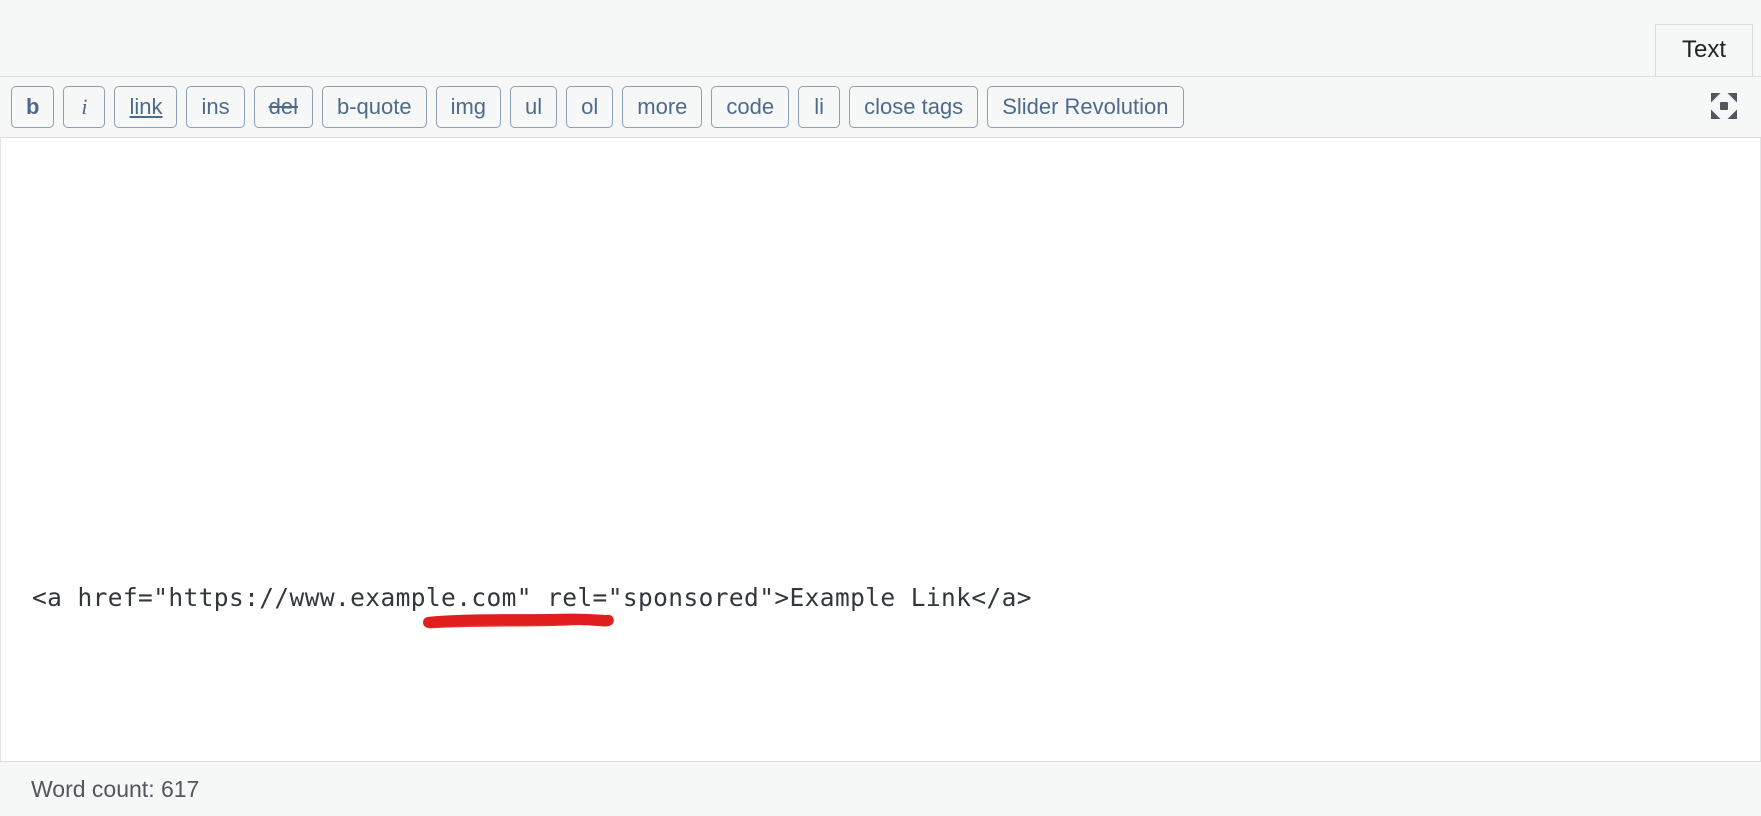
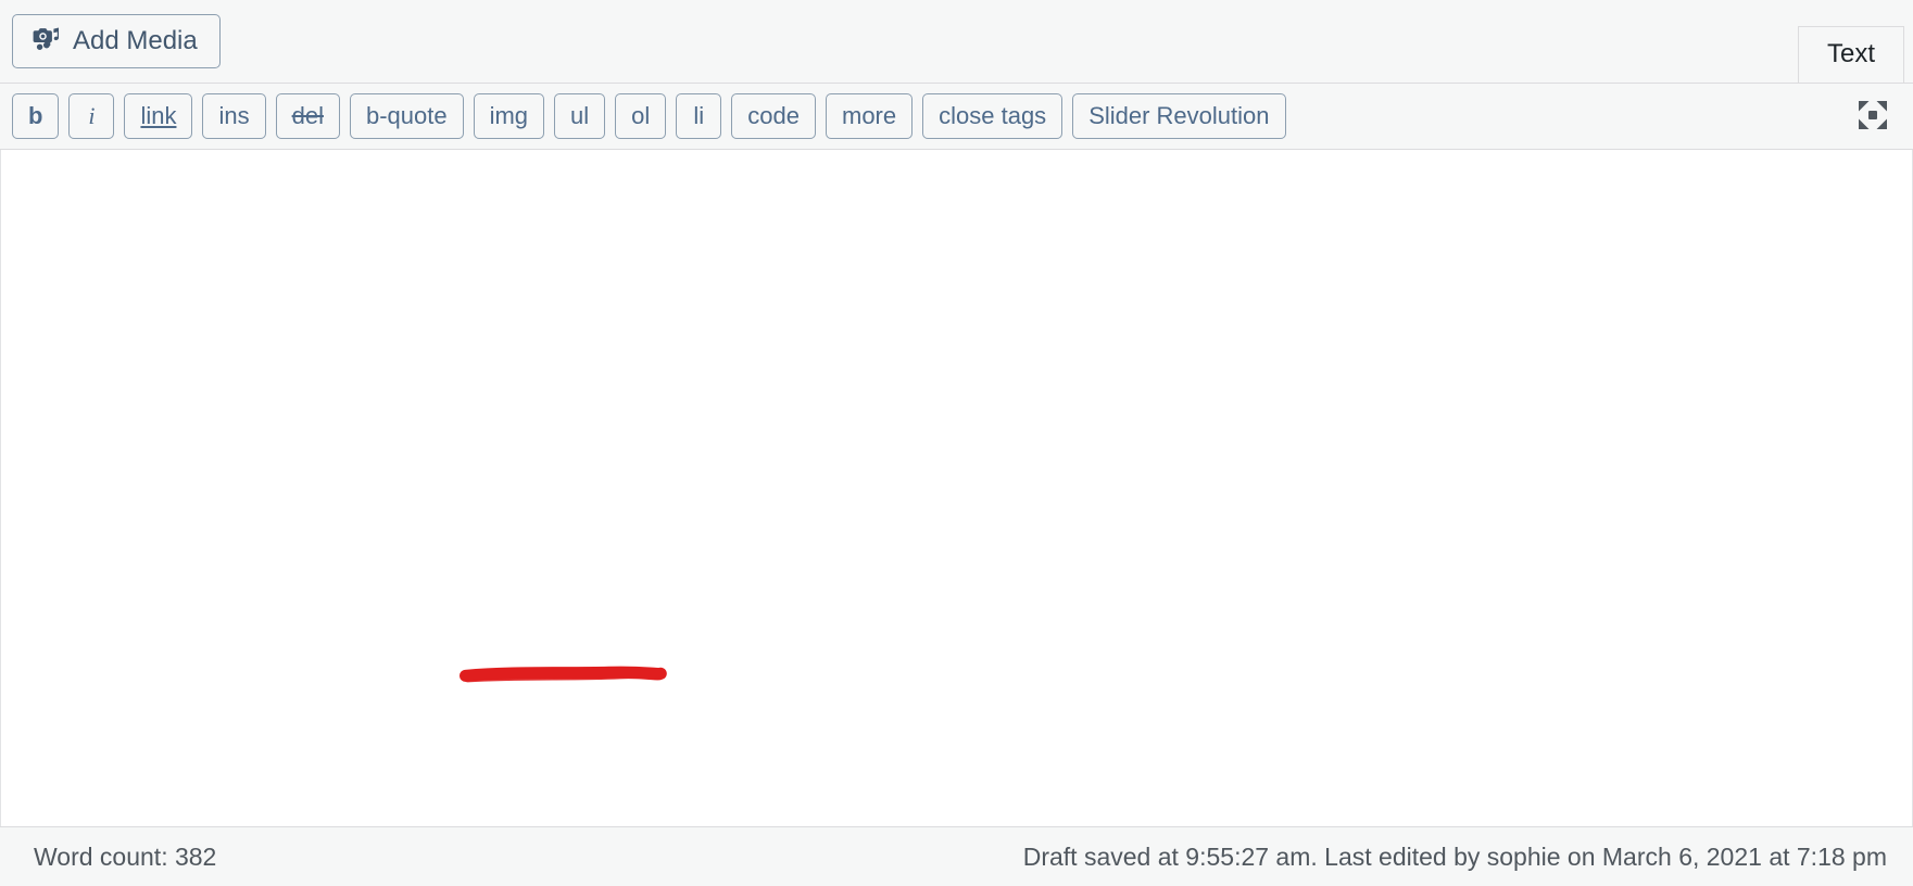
+ Add Media
  Text
  b
  i
  link
  ins
  del
  b-quote
  img
  ul
  ol
- more
+ li
  code
- li
+ more
  close tags
  Slider Revolution
- <a href="https://www.example.com" rel="sponsored">Example Link</a>
- Word count: 617
+ Word count: 382
+ Draft saved at 9:55:27 am. Last edited by sophie on March 6, 2021 at 7:18 pm
